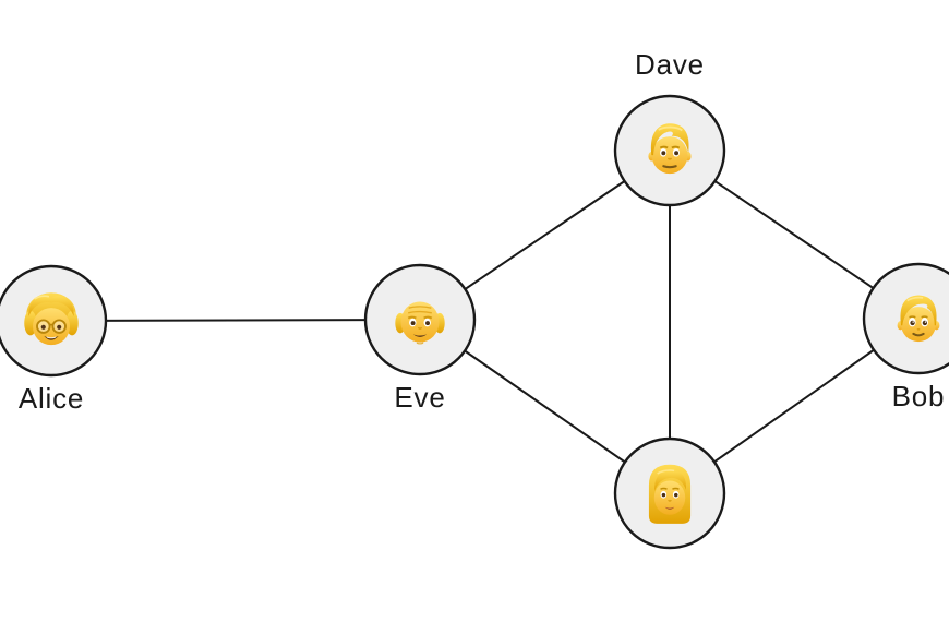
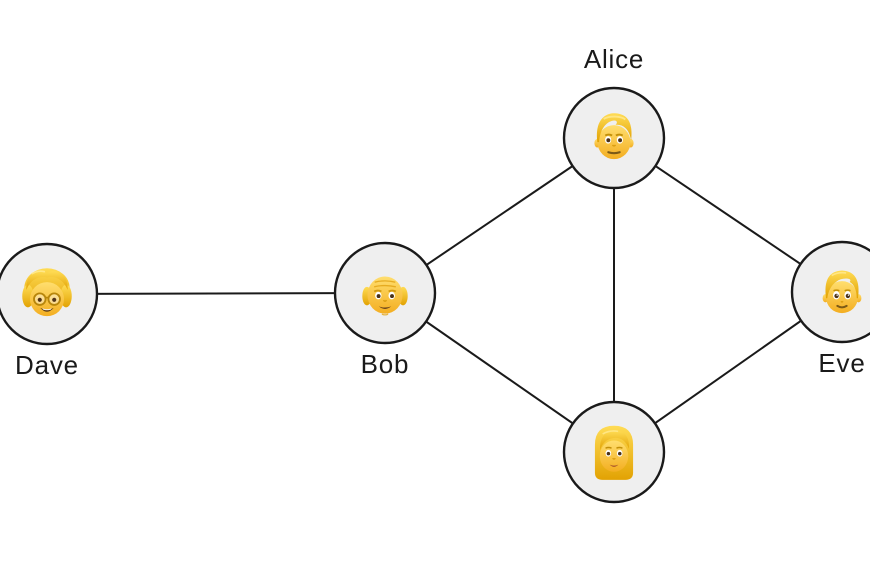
- Alice
+ Dave
- Eve
+ Bob
- Dave
+ Alice
- Bob
+ Eve
